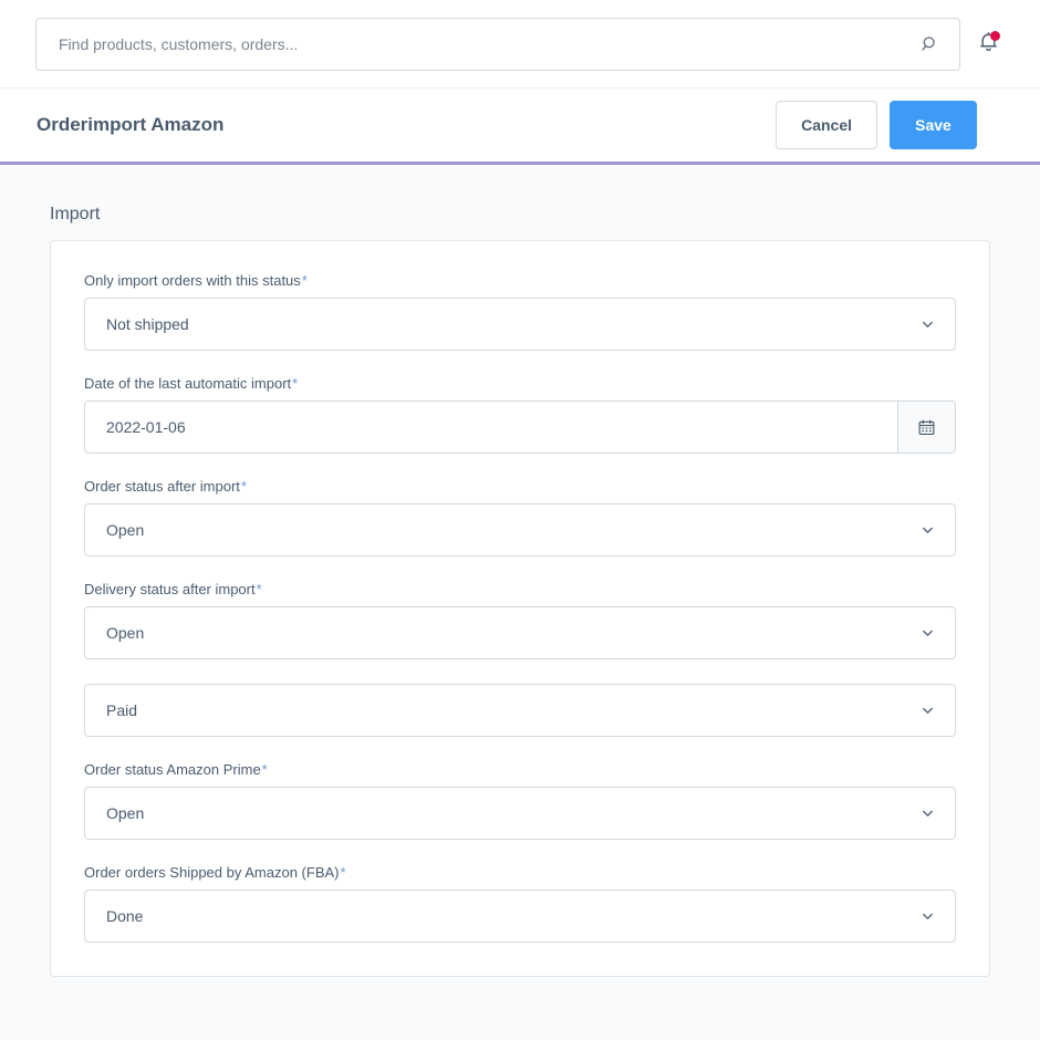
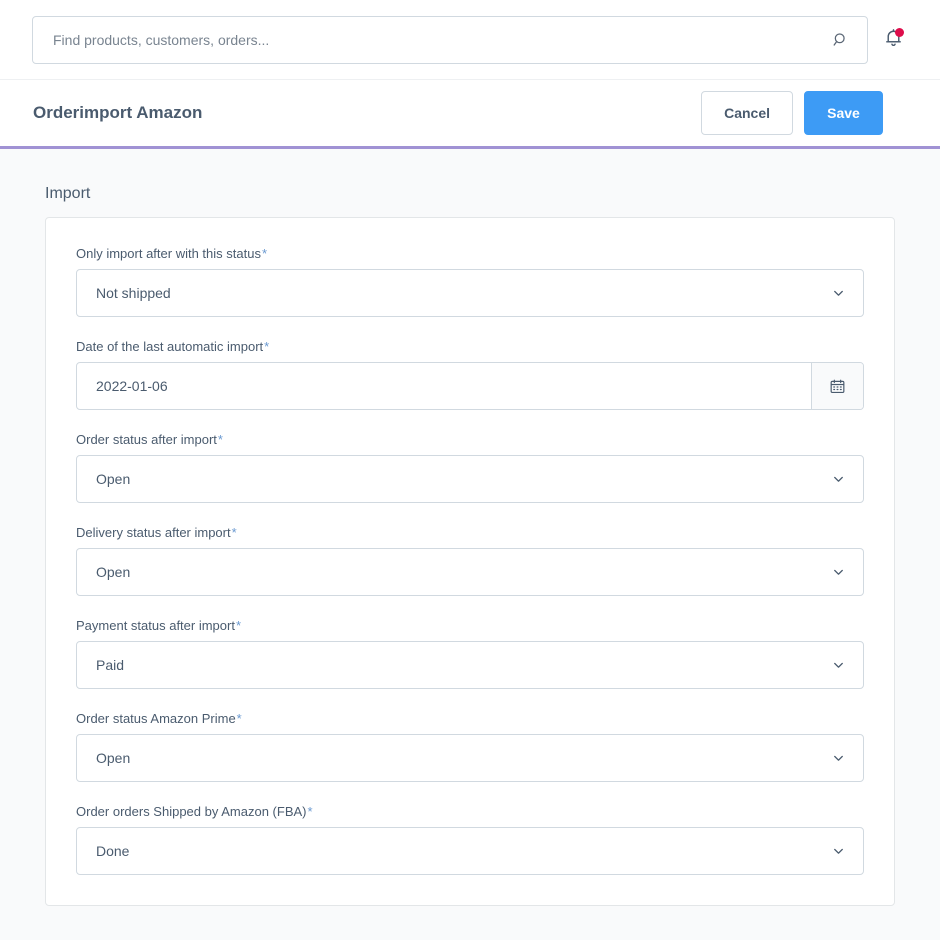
  Find products, customers, orders...
  Orderimport Amazon
  Cancel
  Save
  Import
- Only import orders with this status*
+ Only import after with this status*
  Not shipped
  Date of the last automatic import*
  2022-01-06
  Order status after import*
  Open
  Delivery status after import*
  Open
+ Payment status after import*
  Paid
  Order status Amazon Prime*
  Open
  Order orders Shipped by Amazon (FBA)*
  Done
